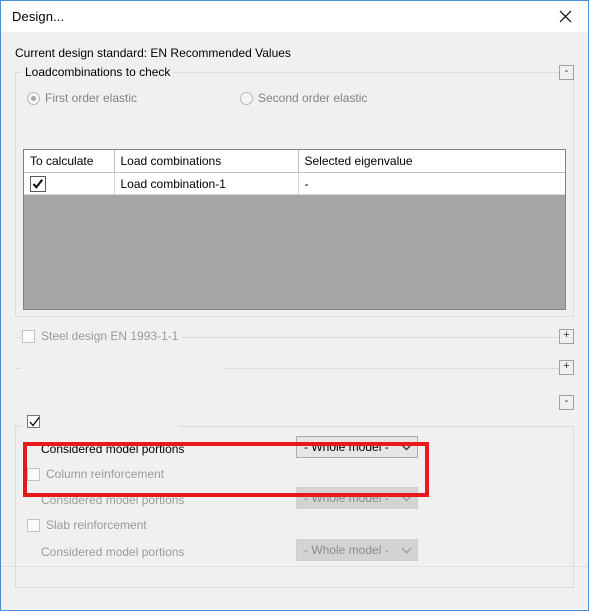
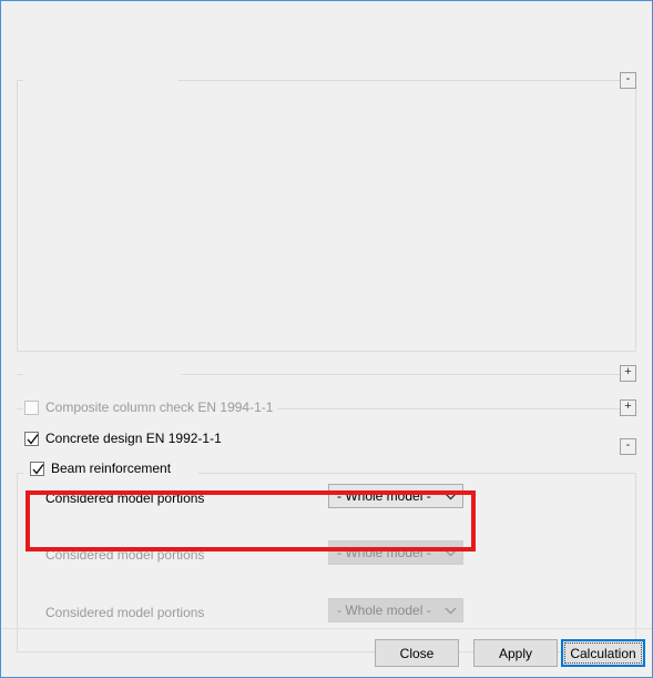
- Design...
- Current design standard: EN Recommended Values
- Loadcombinations to check
  -
- First order elastic
- Second order elastic
- To calculate	Load combinations	Selected eigenvalue
- 	Load combination-1	-
- Steel design EN 1993-1-1
  +
+ Composite column check EN 1994-1-1
  +
+ Concrete design EN 1992-1-1
  -
+ Beam reinforcement
  Considered model portions
  - Whole model -
- Column reinforcement
  Considered model portions
  - Whole model -
- Slab reinforcement
  Considered model portions
  - Whole model -
+ Close
+ Apply
+ Calculation
